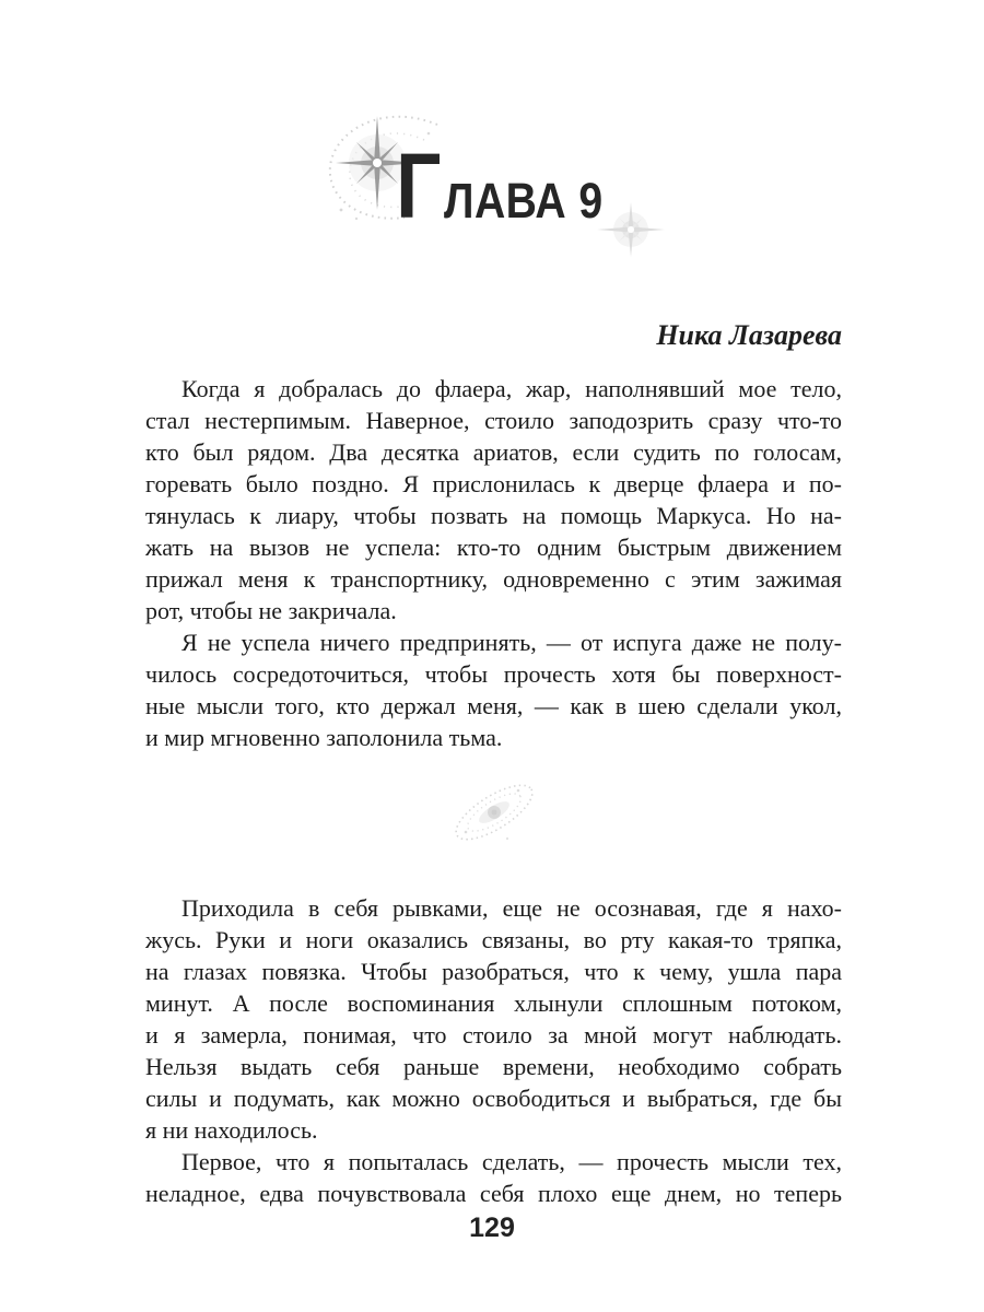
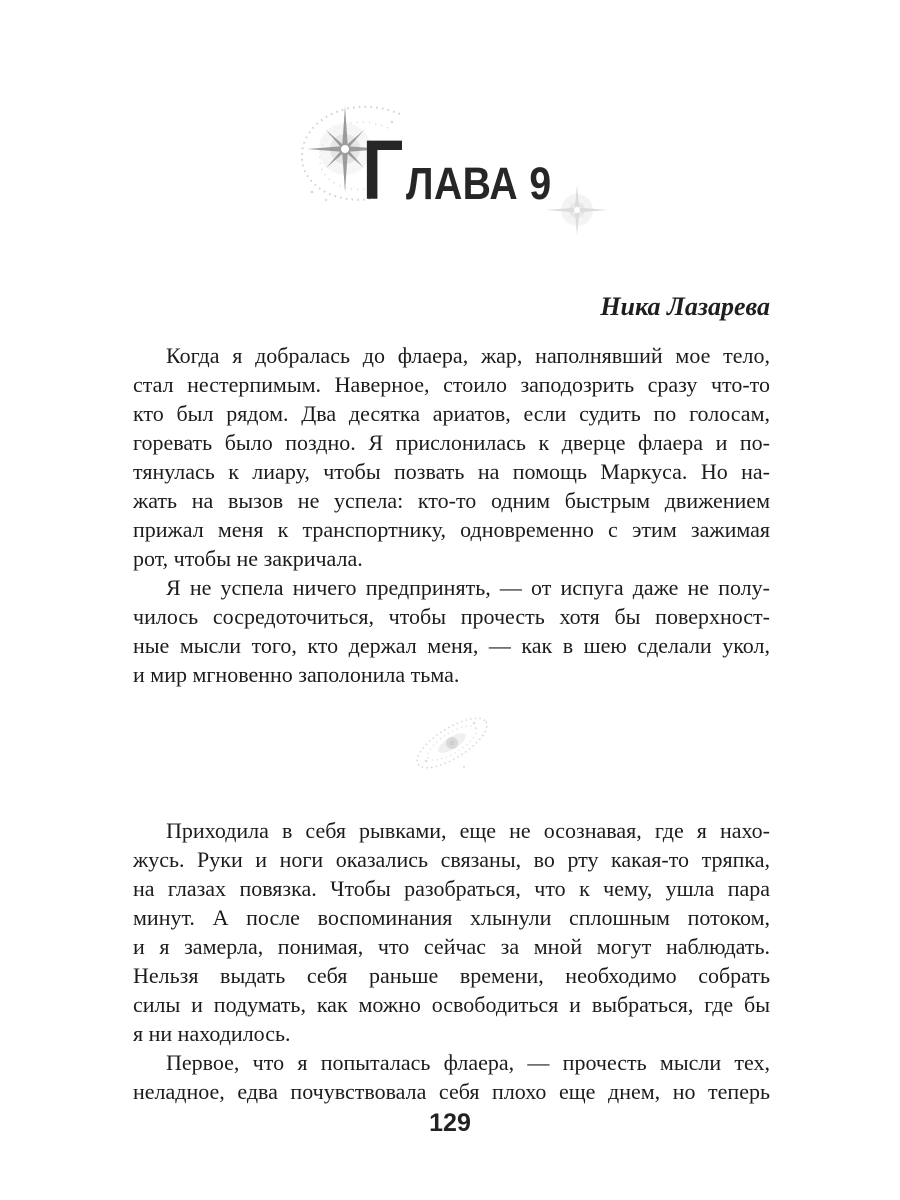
  Г
  ЛАВА 9
  Ника Лазарева
  Когда я добралась до флаера, жар, наполнявший мое тело,
  стал нестерпимым. Наверное, стоило заподозрить сразу что-то
  кто был рядом. Два десятка ариатов, если судить по голосам,
  горевать было поздно. Я прислонилась к дверце флаера и по-
  тянулась к лиару, чтобы позвать на помощь Маркуса. Но на-
  жать на вызов не успела: кто-то одним быстрым движением
  прижал меня к транспортнику, одновременно с этим зажимая
  рот, чтобы не закричала.
  Я не успела ничего предпринять, — от испуга даже не полу-
  чилось сосредоточиться, чтобы прочесть хотя бы поверхност-
  ные мысли того, кто держал меня, — как в шею сделали укол,
  и мир мгновенно заполонила тьма.
  Приходила в себя рывками, еще не осознавая, где я нахо-
  жусь. Руки и ноги оказались связаны, во рту какая-то тряпка,
  на глазах повязка. Чтобы разобраться, что к чему, ушла пара
  минут. А после воспоминания хлынули сплошным потоком,
- и я замерла, понимая, что стоило за мной могут наблюдать.
+ и я замерла, понимая, что сейчас за мной могут наблюдать.
  Нельзя выдать себя раньше времени, необходимо собрать
  силы и подумать, как можно освободиться и выбраться, где бы
  я ни находилось.
- Первое, что я попыталась сделать, — прочесть мысли тех,
+ Первое, что я попыталась флаера, — прочесть мысли тех,
  неладное, едва почувствовала себя плохо еще днем, но теперь
  129
